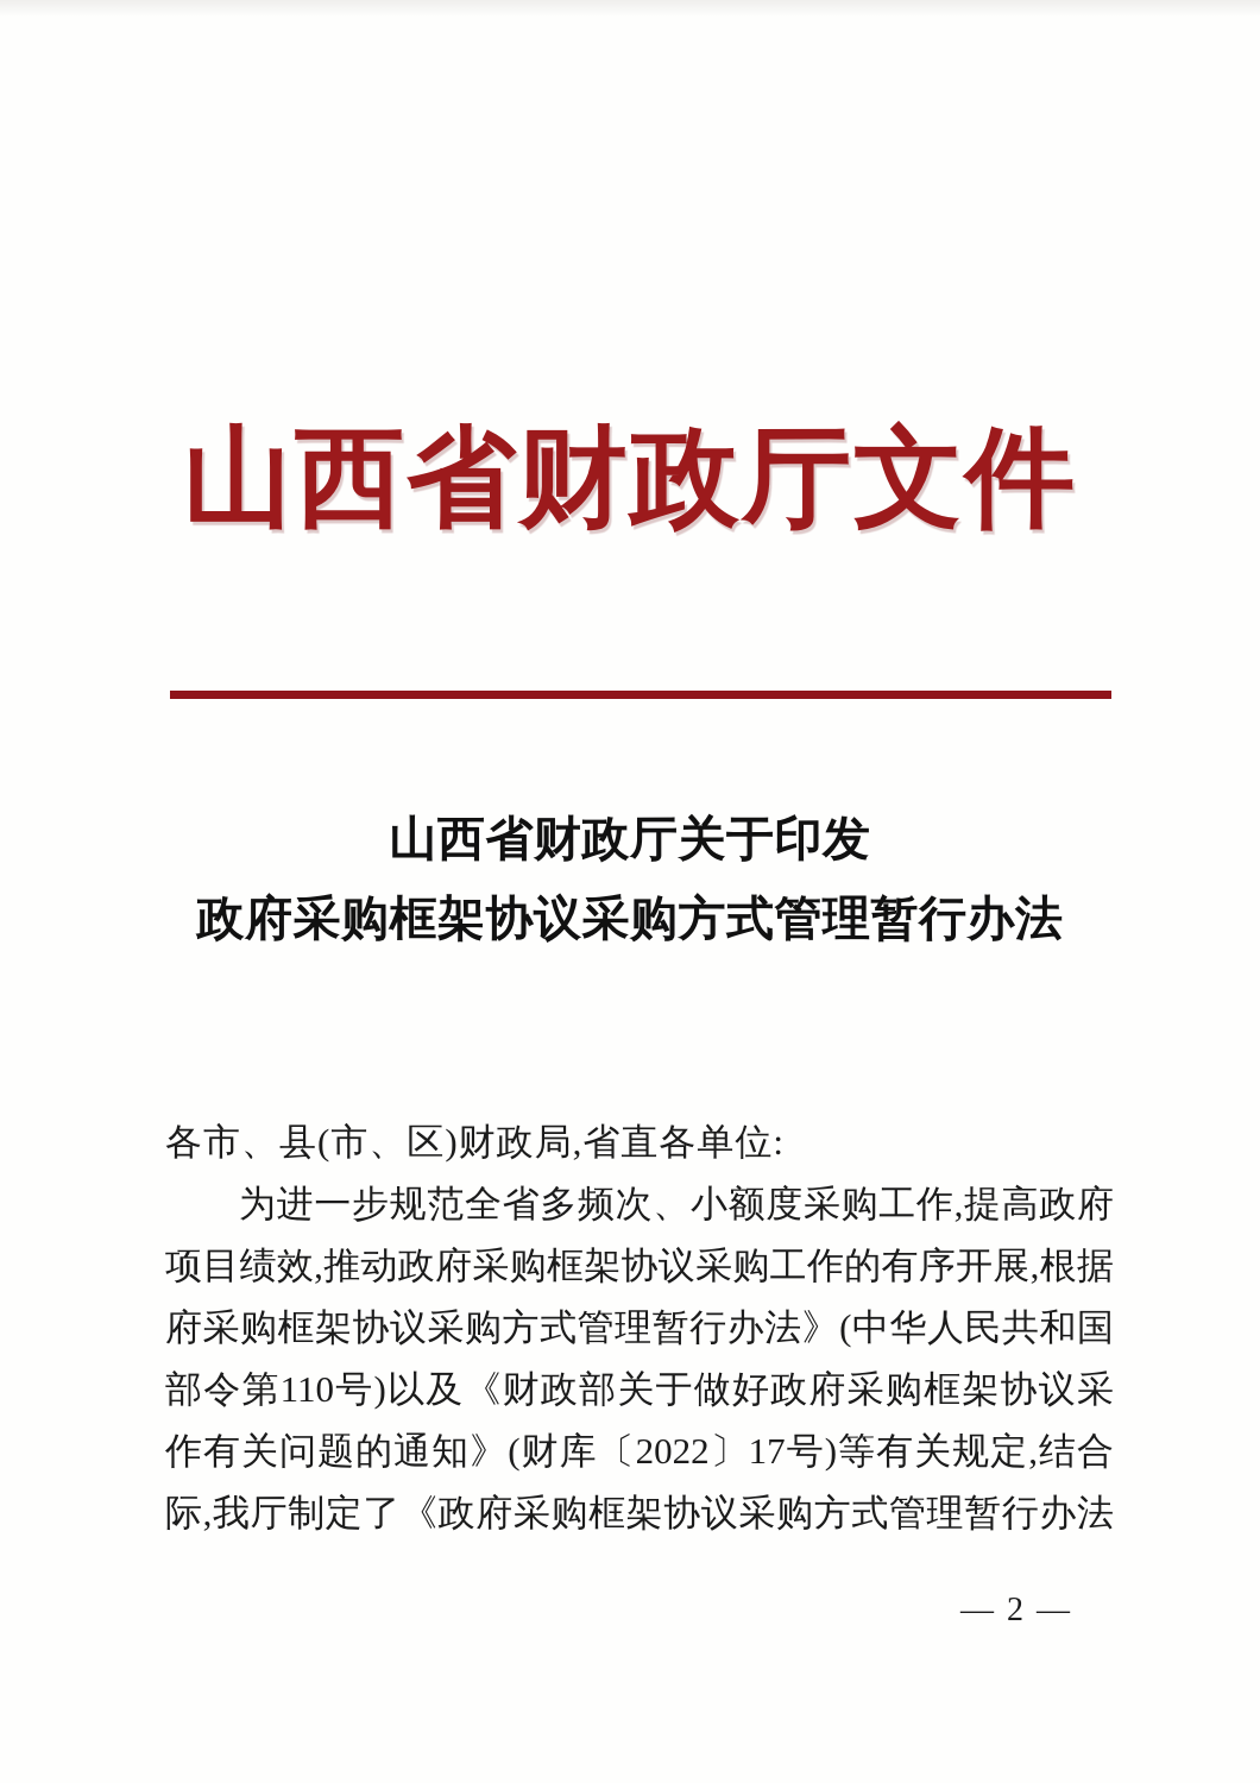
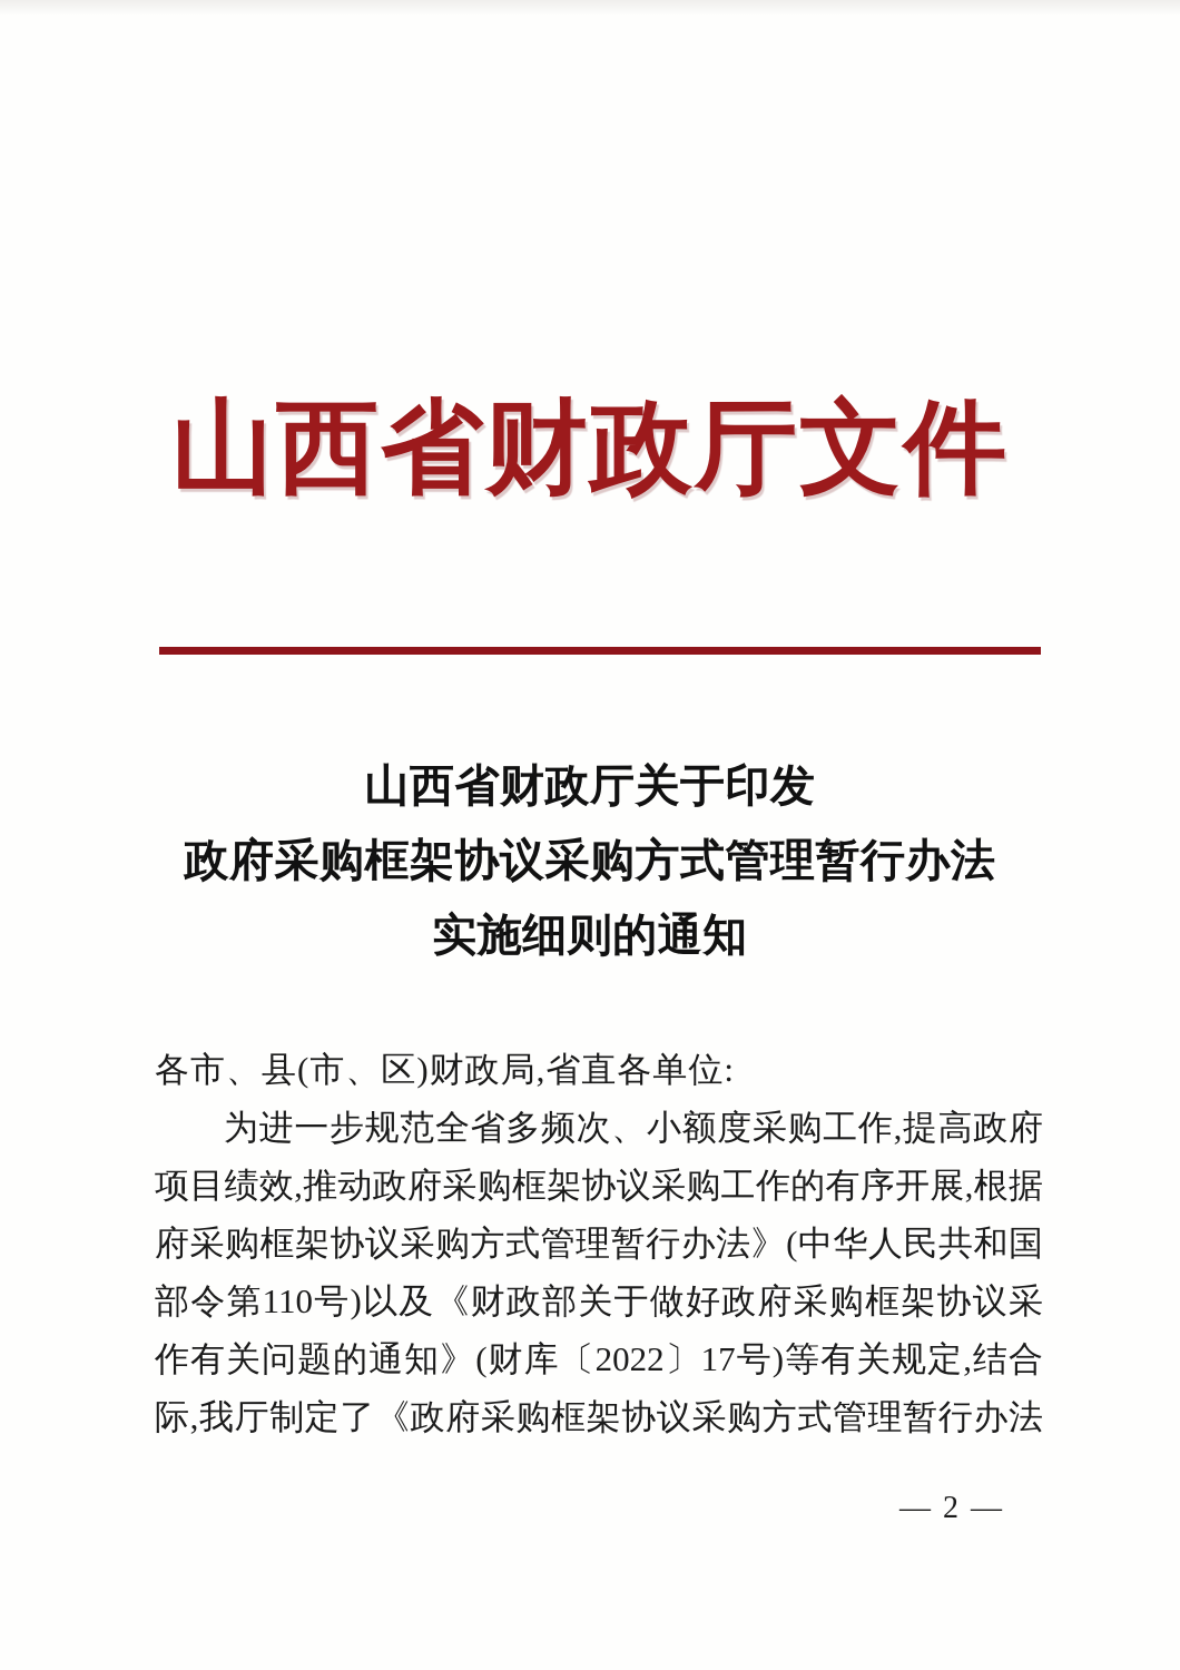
  山西省财政厅文件
  山西省财政厅关于印发
  政府采购框架协议采购方式管理暂行办法
+ 实施细则的通知
  各市、县(市、区)财政局,省直各单位:
  为进一步规范全省多频次、小额度采购工作,提高政府
  项目绩效,推动政府采购框架协议采购工作的有序开展,根据
  府采购框架协议采购方式管理暂行办法》(中华人民共和国
  部令第110号)以及《财政部关于做好政府采购框架协议采
  作有关问题的通知》(财库〔2022〕17号)等有关规定,结合
  际,我厅制定了《政府采购框架协议采购方式管理暂行办法
  — 2 —
